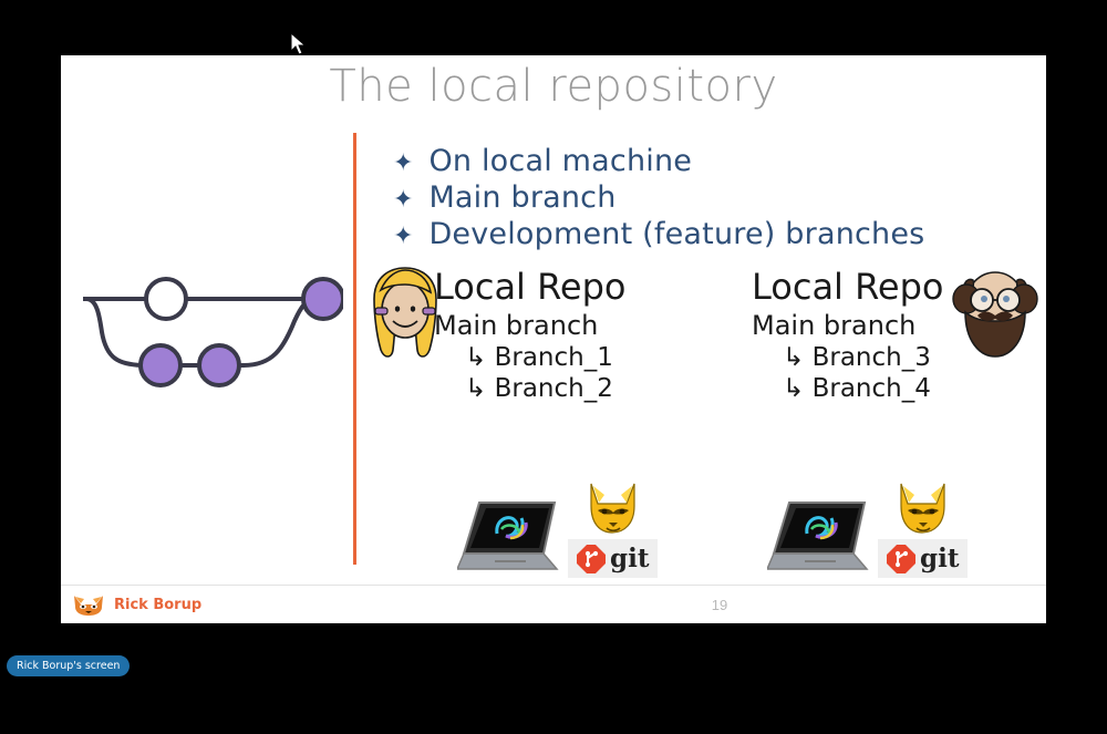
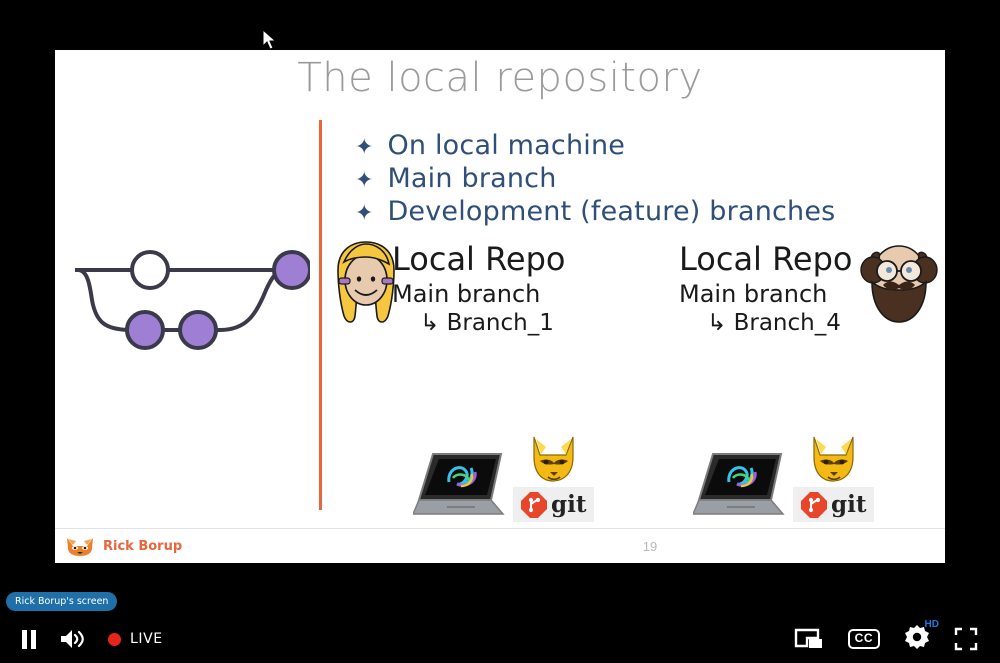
  The local repository
  ✦
  On local machine
  ✦
  Main branch
  ✦
  Development (feature) branches
  Local Repo
  Main branch
  ↳ Branch_1
- ↳ Branch_2
  Local Repo
  Main branch
- ↳ Branch_3
  ↳ Branch_4
  git
  git
  Rick Borup
  19
  Rick Borup's screen
+ LIVE
+ CC
+ HD
